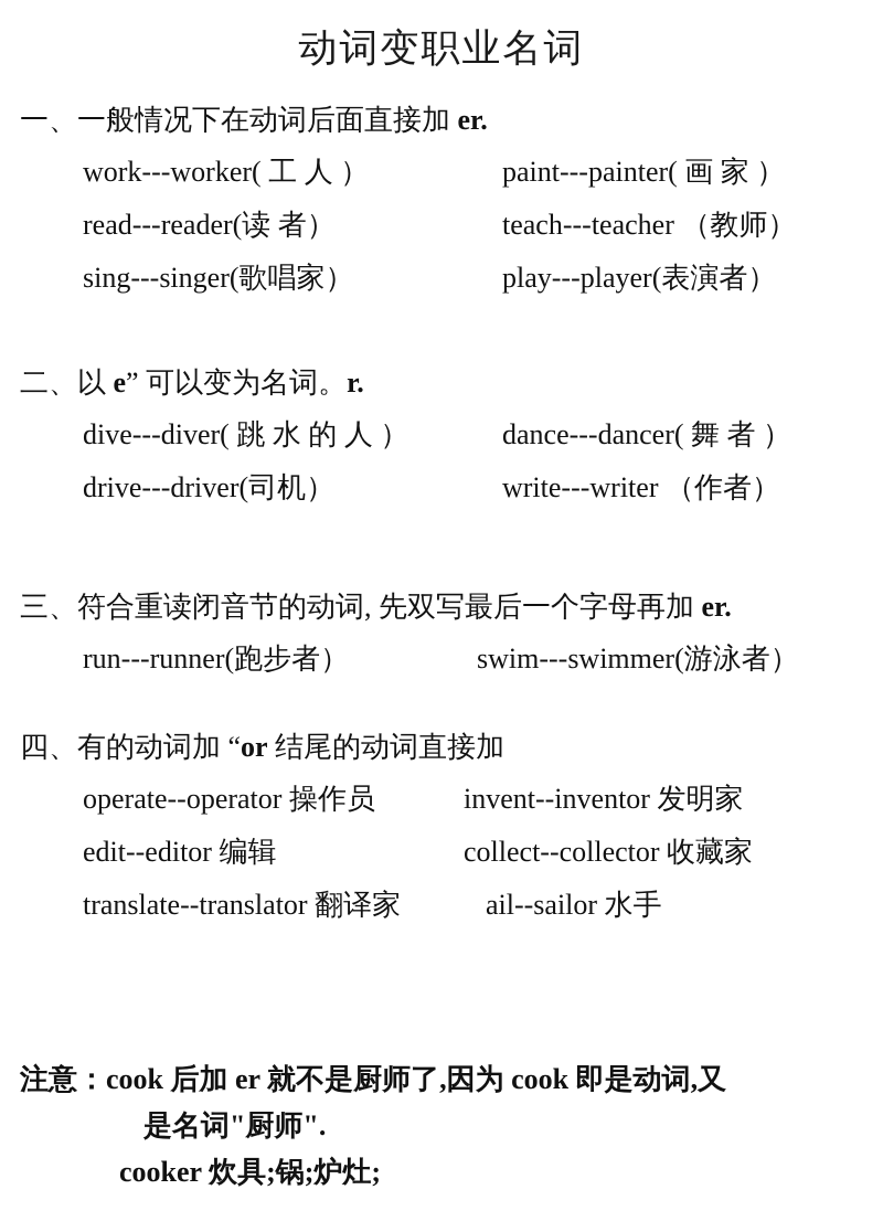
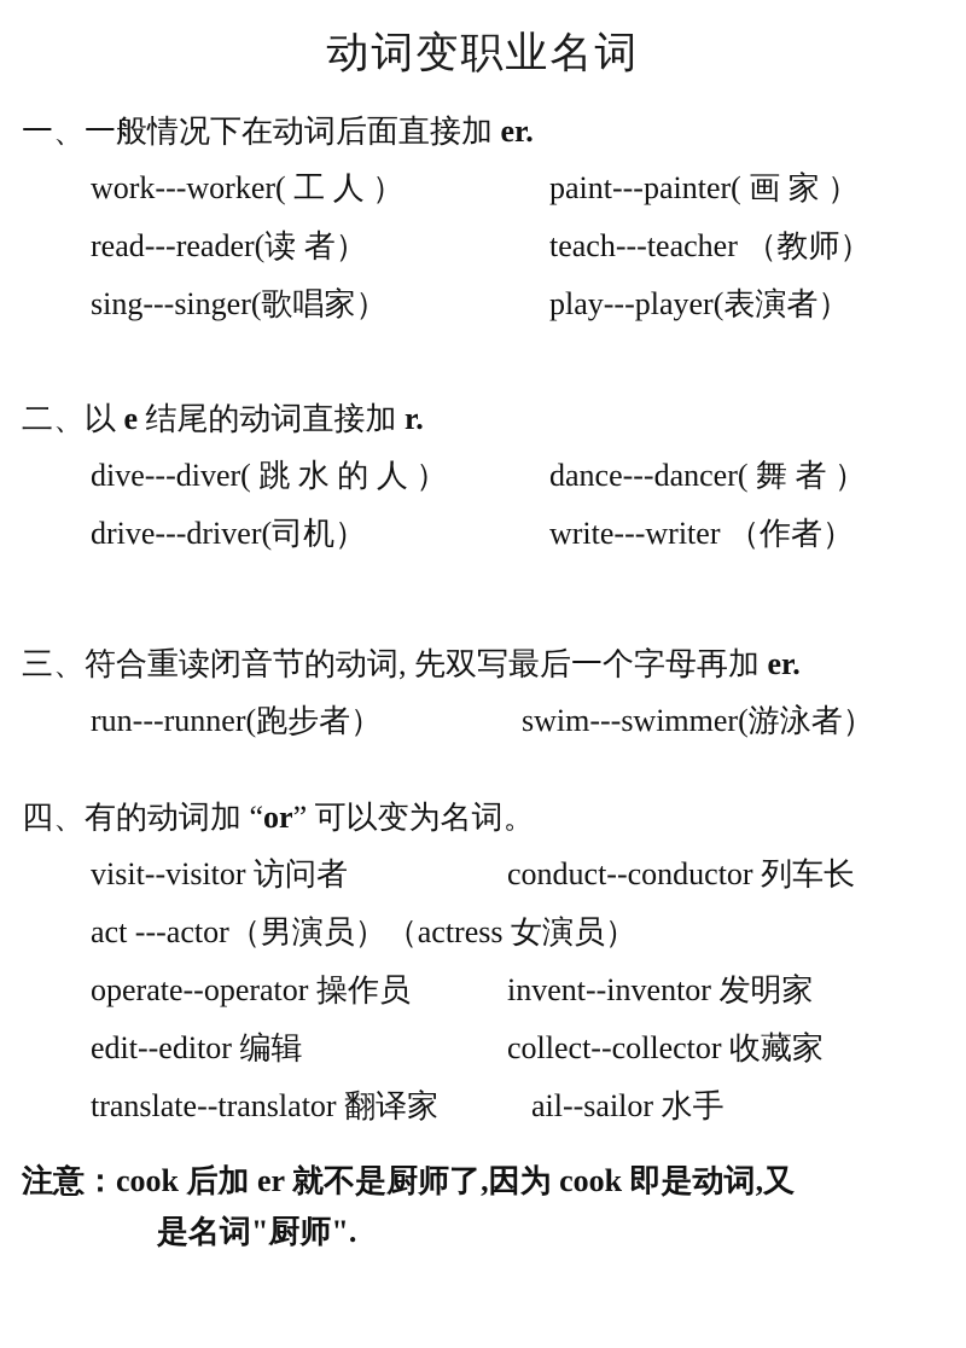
  动词变职业名词
  一、一般情况下在动词后面直接加 er.
  work---worker( 工 人 ）
  paint---painter( 画 家 ）
  read---reader(读 者）
  teach---teacher （教师）
  sing---singer(歌唱家）
  play---player(表演者）
- 二、以 e” 可以变为名词。r.
+ 二、以 e 结尾的动词直接加 r.
  dive---diver( 跳 水 的 人 ）
  dance---dancer( 舞 者 ）
  drive---driver(司机）
  write---writer （作者）
  三、符合重读闭音节的动词, 先双写最后一个字母再加 er.
  run---runner(跑步者）
  swim---swimmer(游泳者）
- 四、有的动词加 “or 结尾的动词直接加
+ 四、有的动词加 “or” 可以变为名词。
+ visit--visitor 访问者
+ conduct--conductor 列车长
+ act ---actor（男演员）（actress 女演员）
  operate--operator 操作员
  invent--inventor 发明家
  edit--editor 编辑
  collect--collector 收藏家
  translate--translator 翻译家
  ail--sailor 水手
  注意：cook 后加 er 就不是厨师了,因为 cook 即是动词,又
  是名词"厨师".
- cooker 炊具;锅;炉灶;
